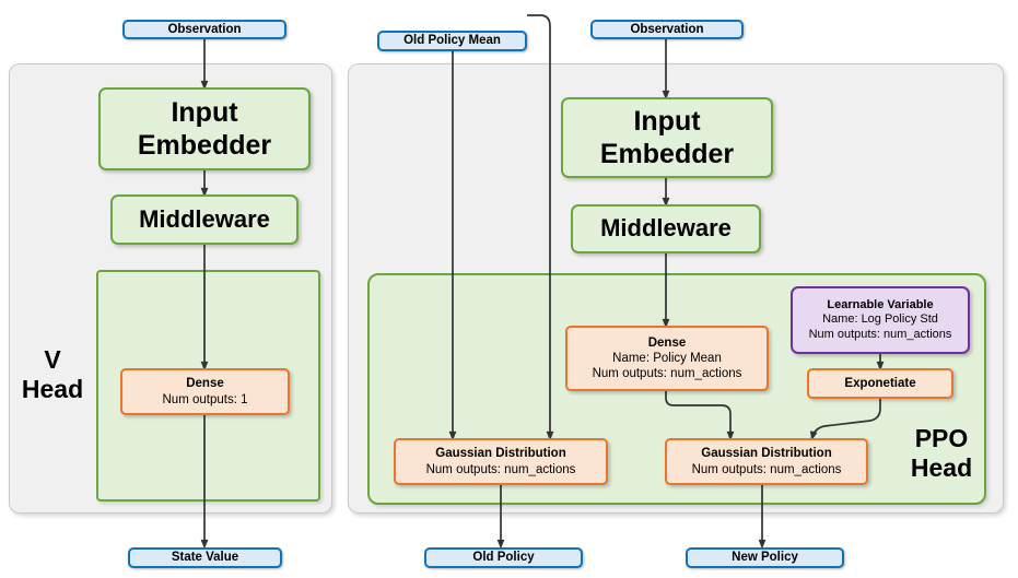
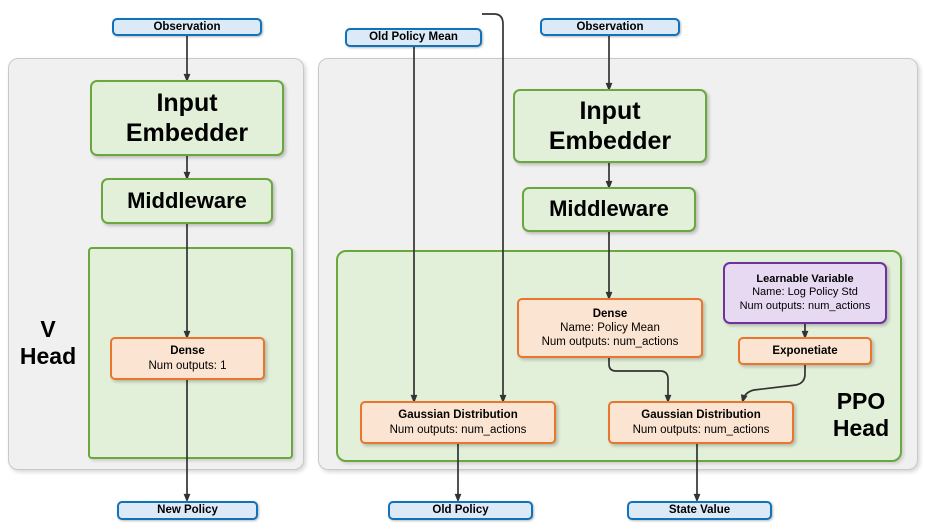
  V
  Head
  PPO
  Head
  Observation
  Old Policy Mean
  Observation
  Input Embedder
  Middleware
  Dense
  Num outputs: 1
  Input Embedder
  Middleware
  Dense
  Name: Policy Mean
  Num outputs: num_actions
  Learnable Variable
  Name: Log Policy Std
  Num outputs: num_actions
  Exponetiate
  Gaussian Distribution
  Num outputs: num_actions
  Gaussian Distribution
  Num outputs: num_actions
- State Value
+ New Policy
  Old Policy
- New Policy
+ State Value
